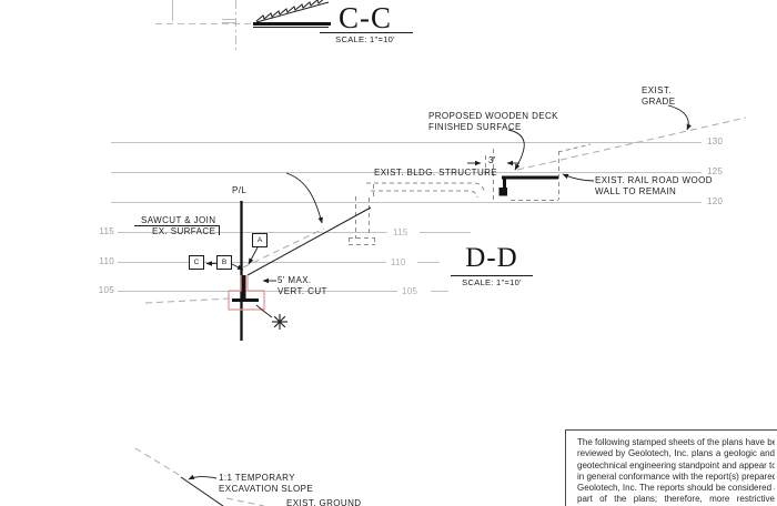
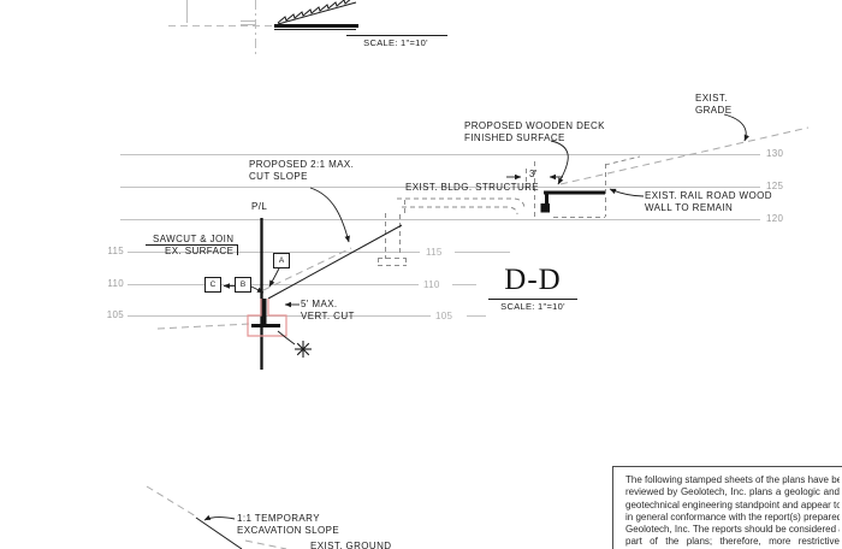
- C-C
  SCALE: 1"=10'
  D-D
  SCALE: 1"=10'
  EXIST.
  GRADE
  PROPOSED WOODEN DECK
  FINISHED SURFACE
  EXIST. BLDG. STRUCTURE
  3'
  EXIST. RAIL ROAD WOOD
  WALL TO REMAIN
+ PROPOSED 2:1 MAX.
+ CUT SLOPE
  P/L
  SAWCUT & JOIN
  EX. SURFACE
  5' MAX.
  VERT. CUT
  1:1 TEMPORARY
  EXCAVATION SLOPE
  EXIST. GROUND
  130
  125
  120
  115
  110
  105
  115
  110
  105
  The following stamped sheets of the plans have be
  reviewed by Geolotech, Inc. plans a geologic and
  geotechnical engineering standpoint and appear to
  in general conformance with the report(s) prepared
  Geolotech, Inc. The reports should be considered
  part of the plans; therefore, more restrictive
